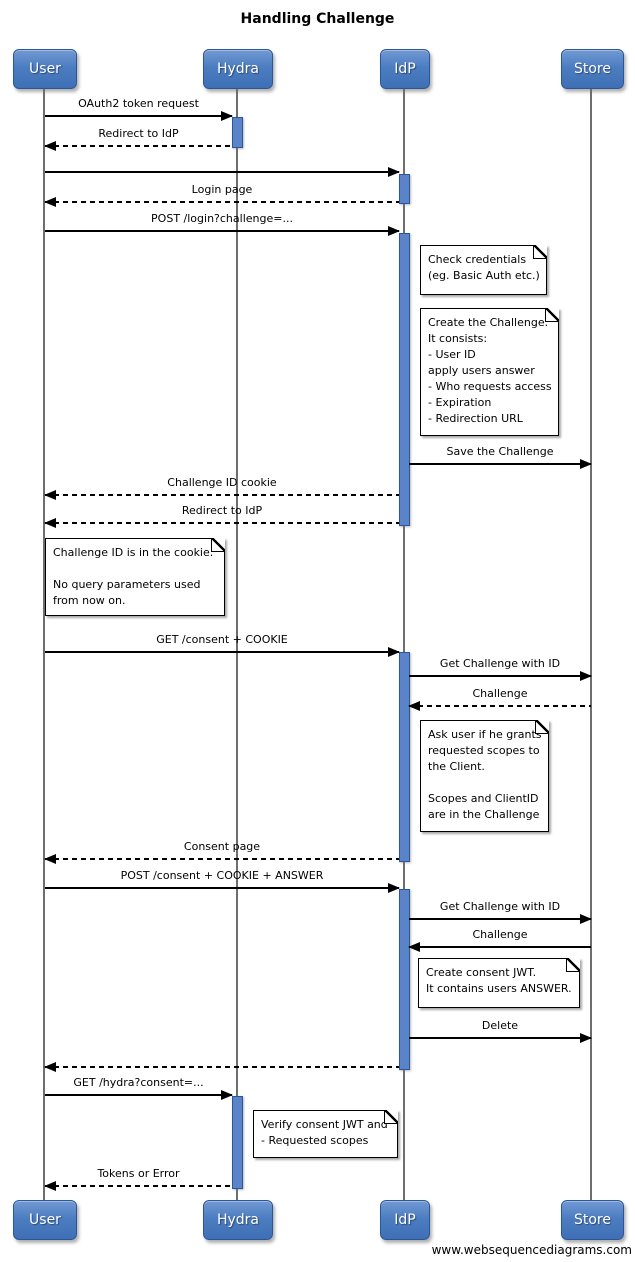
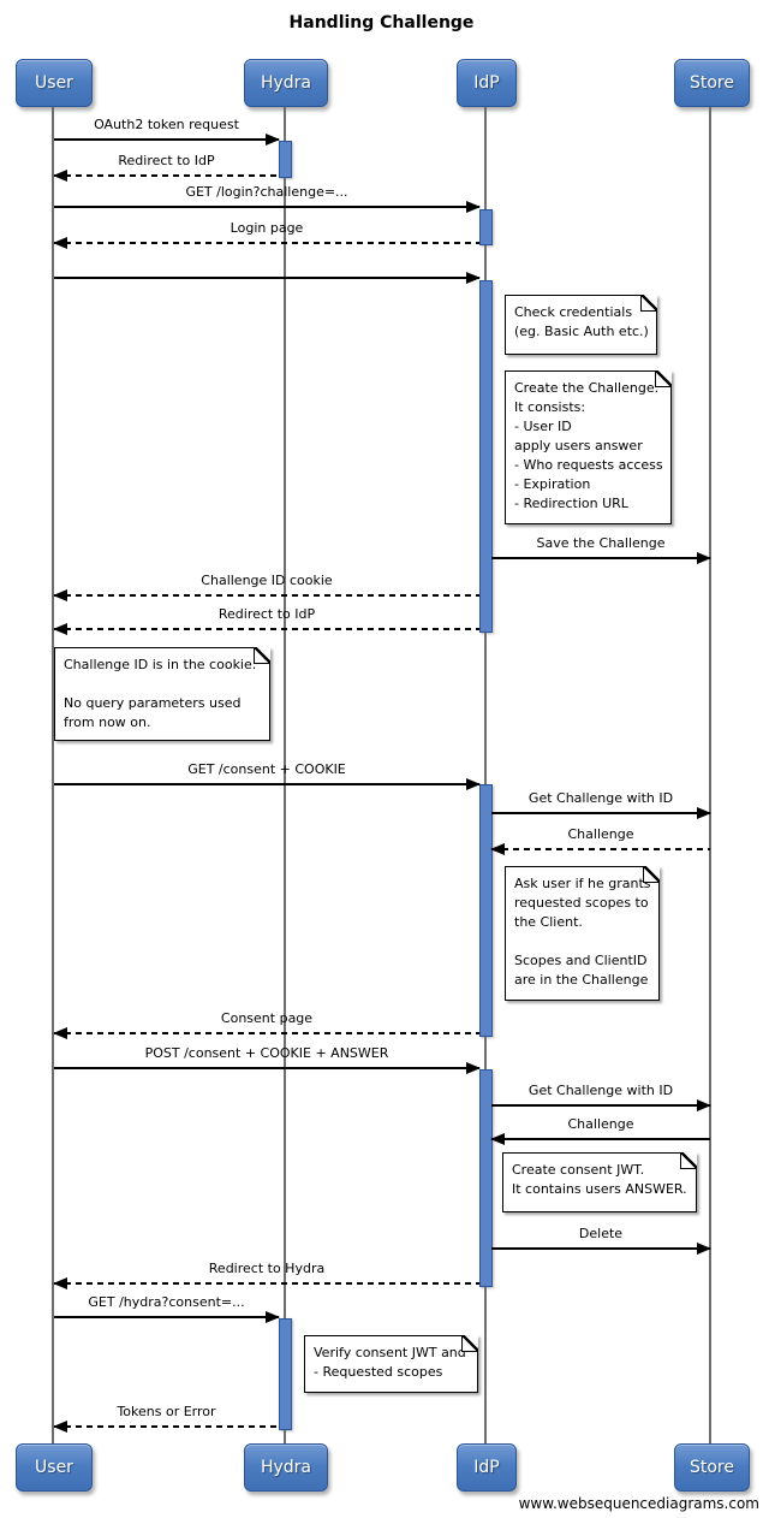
  Handling Challenge
  User
  Hydra
  IdP
  Store
  User
  Hydra
  IdP
  Store
  OAuth2 token request
  Redirect to IdP
+ GET /login?challenge=...
  Login page
- POST /login?challenge=...
  Save the Challenge
  Challenge ID cookie
  Redirect to IdP
  GET /consent + COOKIE
  Get Challenge with ID
  Challenge
  Consent page
  POST /consent + COOKIE + ANSWER
  Get Challenge with ID
  Challenge
  Delete
+ Redirect to Hydra
  GET /hydra?consent=...
  Tokens or Error
  Check credentials
  (eg. Basic Auth etc.)
  Create the Challenge.
  It consists:
  - User ID
  apply users answer
  - Who requests access
  - Expiration
  - Redirection URL
  Challenge ID is in the cookie.
  No query parameters used
  from now on.
  Ask user if he grants
  requested scopes to
  the Client.
  Scopes and ClientID
  are in the Challenge
  Create consent JWT.
  It contains users ANSWER.
  Verify consent JWT and
  - Requested scopes
  www.websequencediagrams.com
